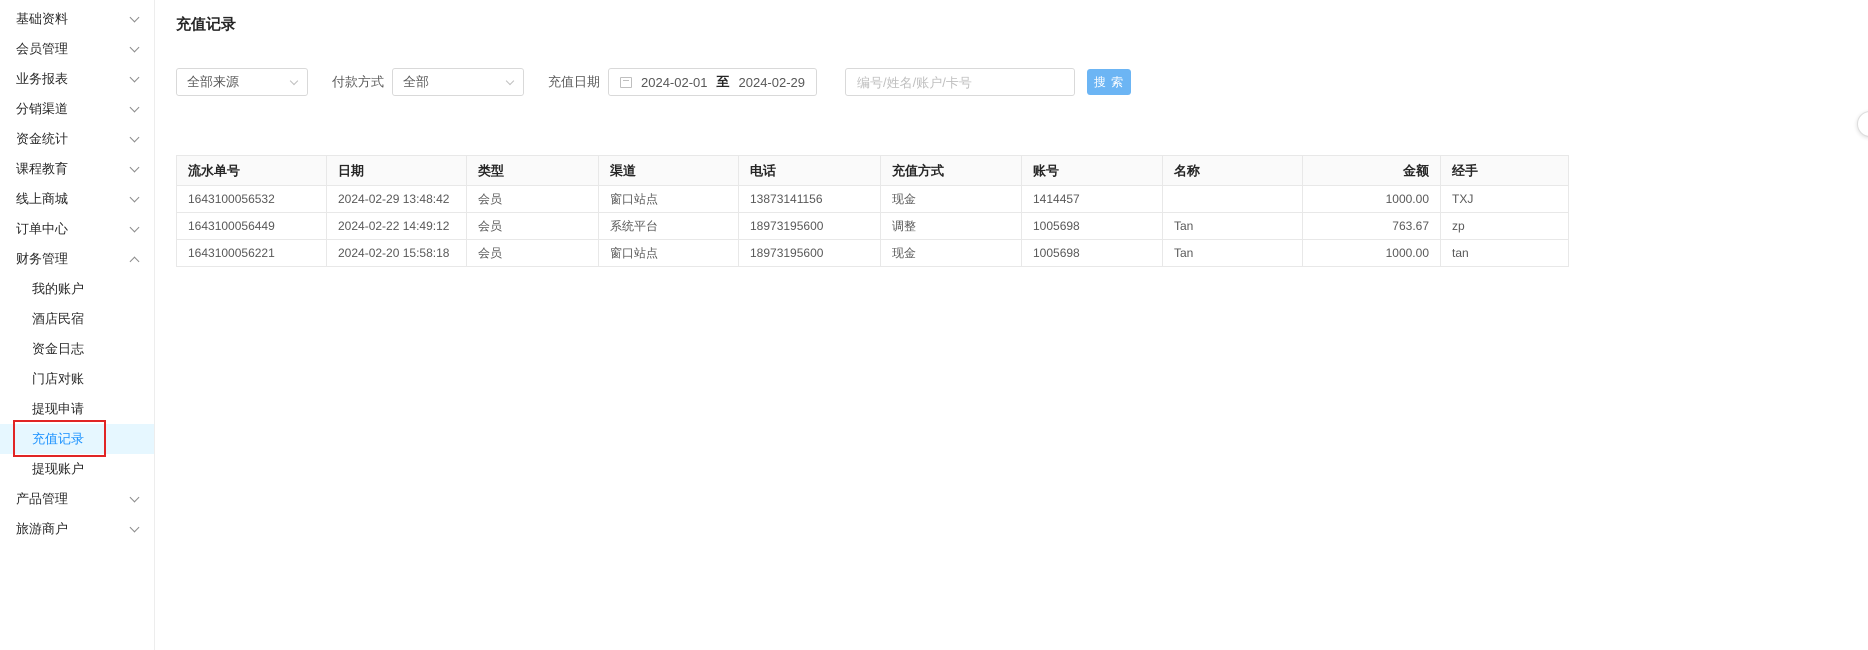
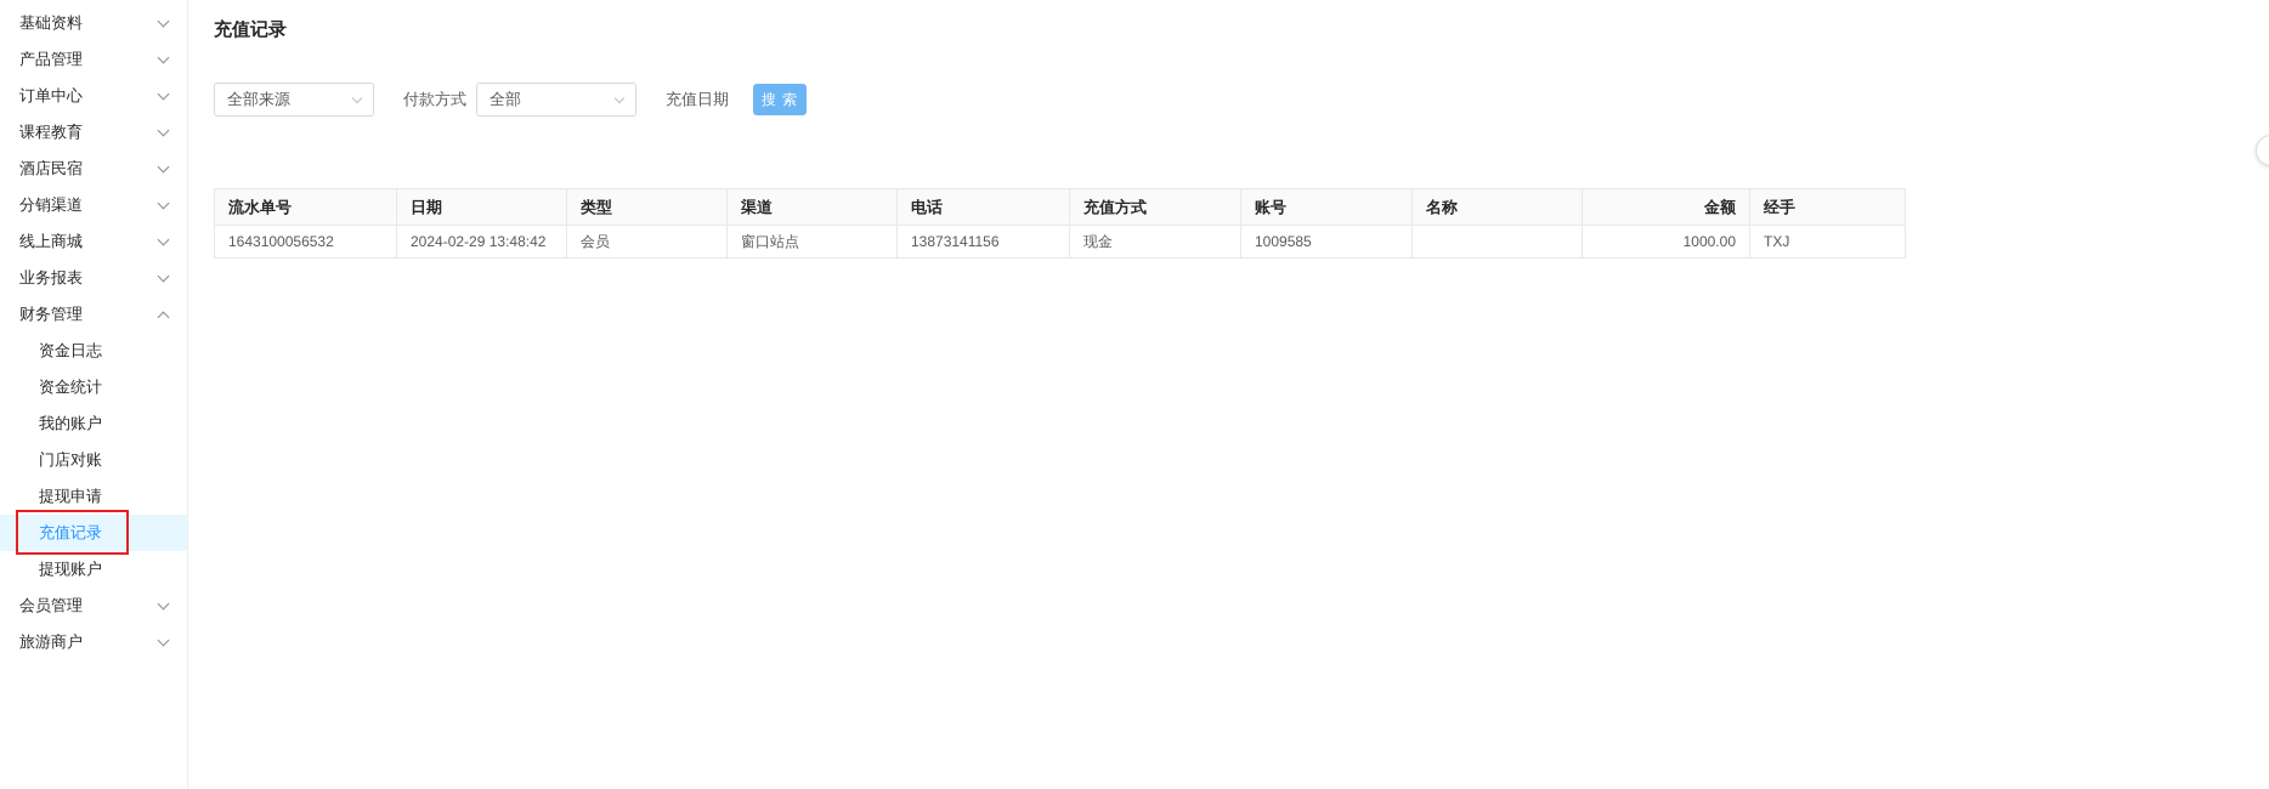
  基础资料
- 会员管理
+ 产品管理
- 业务报表
+ 订单中心
- 分销渠道
+ 课程教育
- 资金统计
+ 酒店民宿
- 课程教育
+ 分销渠道
  线上商城
- 订单中心
+ 业务报表
  财务管理
- 我的账户
+ 资金日志
- 酒店民宿
+ 资金统计
- 资金日志
+ 我的账户
  门店对账
  提现申请
  充值记录
  提现账户
- 产品管理
+ 会员管理
  旅游商户
  充值记录
  全部来源
  付款方式
  全部
  充值日期
- 2024-02-01
- 至
- 2024-02-29
- 编号/姓名/账户/卡号
  搜 索
  流水单号	日期	类型	渠道	电话	充值方式	账号	名称	金额	经手
- 1643100056532	2024-02-29 13:48:42	会员	窗口站点	13873141156	现金	1414457		1000.00	TXJ
+ 1643100056532	2024-02-29 13:48:42	会员	窗口站点	13873141156	现金	1009585		1000.00	TXJ
- 1643100056449	2024-02-22 14:49:12	会员	系统平台	18973195600	调整	1005698	Tan	763.67	zp
- 1643100056221	2024-02-20 15:58:18	会员	窗口站点	18973195600	现金	1005698	Tan	1000.00	tan
